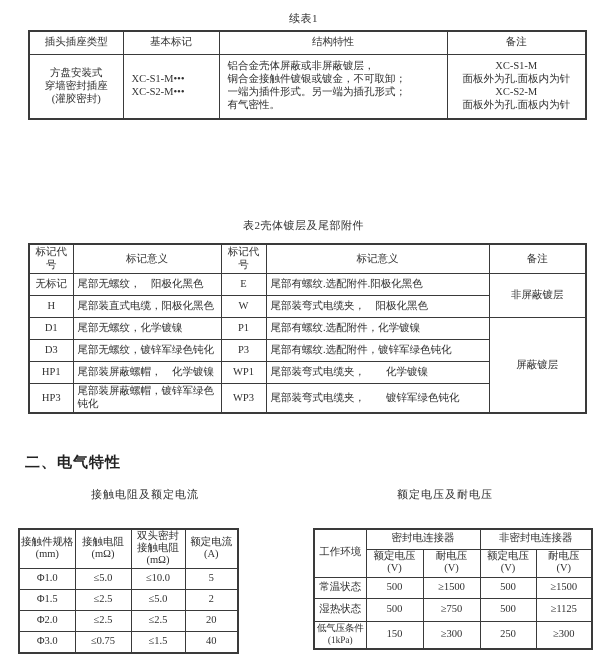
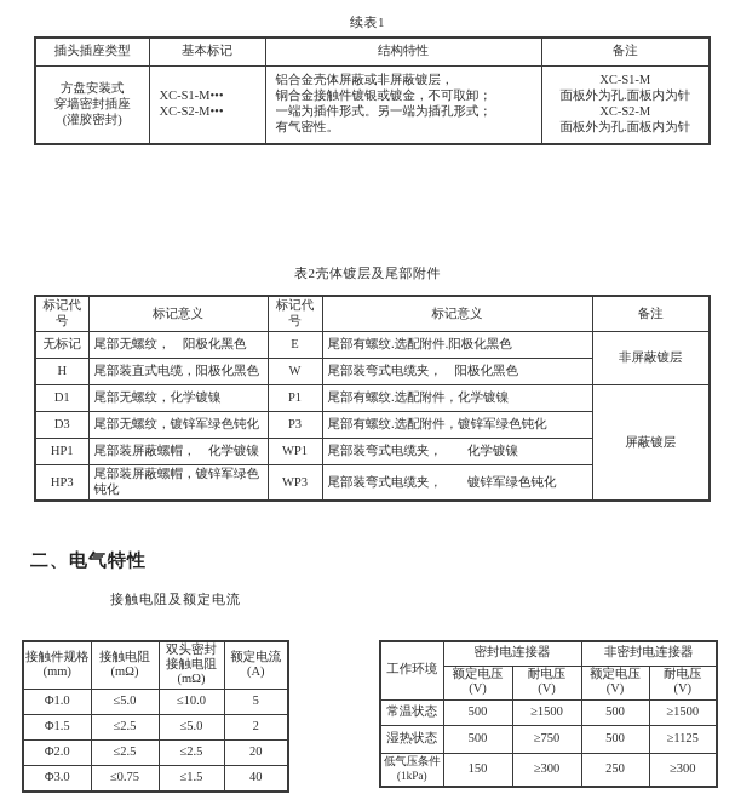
  续表1
  插头插座类型	基本标记	结构特性	备注
  方盘安装式 穿墙密封插座 (灌胶密封)	XC-S1-M••• XC-S2-M•••	铝合金壳体屏蔽或非屏蔽镀层， 铜合金接触件镀银或镀金，不可取卸； 一端为插件形式。另一端为插孔形式； 有气密性。	XC-S1-M 面板外为孔.面板内为针 XC-S2-M 面板外为孔.面板内为针
  表2壳体镀层及尾部附件
  标记代号	标记意义	标记代号	标记意义	备注
  无标记	尾部无螺纹， 阳极化黑色	E	尾部有螺纹.选配附件.阳极化黑色	非屏蔽镀层
  H	尾部装直式电缆，阳极化黑色	W	尾部装弯式电缆夹， 阳极化黑色
  D1	尾部无螺纹，化学镀镍	P1	尾部有螺纹.选配附件，化学镀镍	屏蔽镀层
  D3	尾部无螺纹，镀锌军绿色钝化	P3	尾部有螺纹.选配附件，镀锌军绿色钝化
  HP1	尾部装屏蔽螺帽， 化学镀镍	WP1	尾部装弯式电缆夹， 化学镀镍
  HP3	尾部装屏蔽螺帽，镀锌军绿色钝化	WP3	尾部装弯式电缆夹， 镀锌军绿色钝化
  二、电气特性
  接触电阻及额定电流
- 额定电压及耐电压
  接触件规格 (mm)	接触电阻 (mΩ)	双头密封 接触电阻 (mΩ)	额定电流 (A)
  Φ1.0	≤5.0	≤10.0	5
  Φ1.5	≤2.5	≤5.0	2
  Φ2.0	≤2.5	≤2.5	20
  Φ3.0	≤0.75	≤1.5	40
  工作环境	密封电连接器	非密封电连接器
  额定电压 (V)	耐电压 (V)	额定电压 (V)	耐电压 (V)
  常温状态	500	≥1500	500	≥1500
  湿热状态	500	≥750	500	≥1125
  低气压条件 (1kPa)	150	≥300	250	≥300
